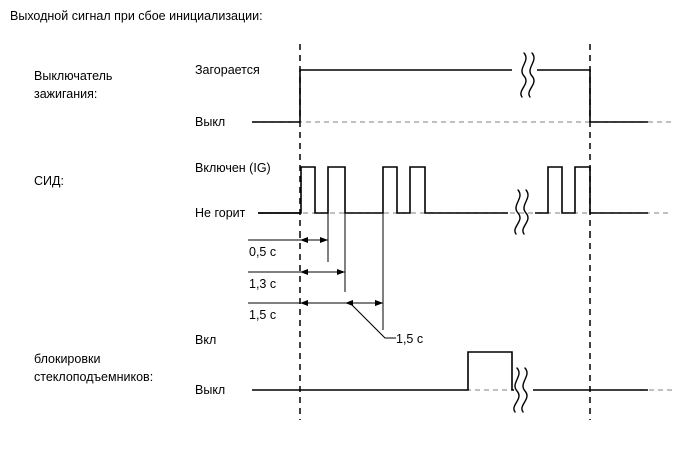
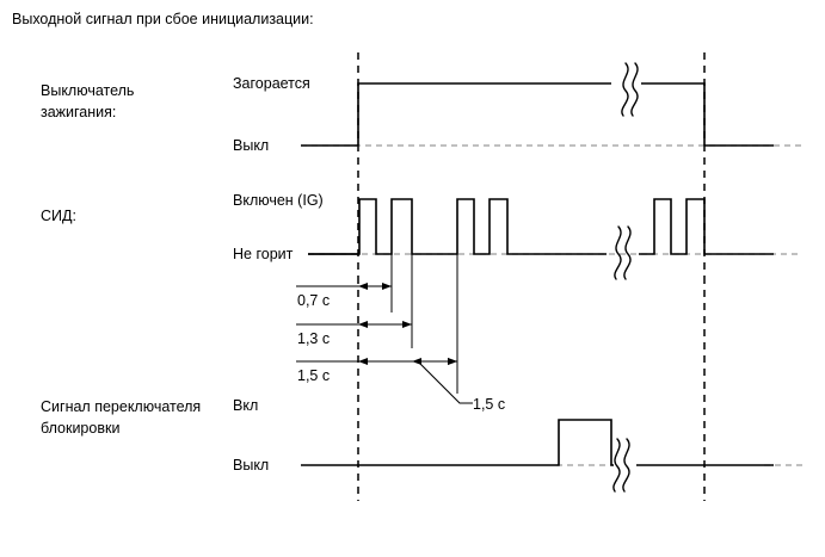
  Выходной сигнал при сбое инициализации:
  Выключатель
  зажигания:
  СИД:
+ Сигнал переключателя
  блокировки
- стеклоподъемников:
  Загорается
  Выкл
  Включен (IG)
  Не горит
  Вкл
  Выкл
- 0,5 с
+ 0,7 с
  1,3 с
  1,5 с
  1,5 с
